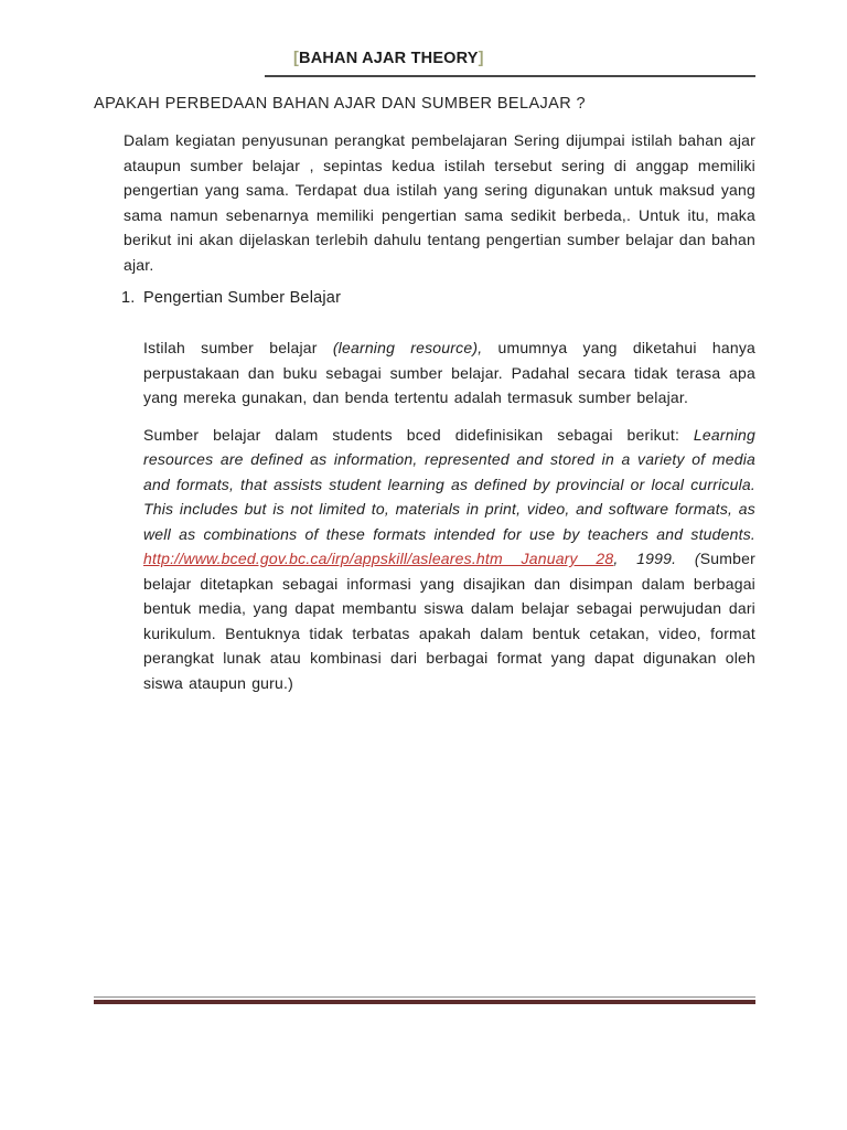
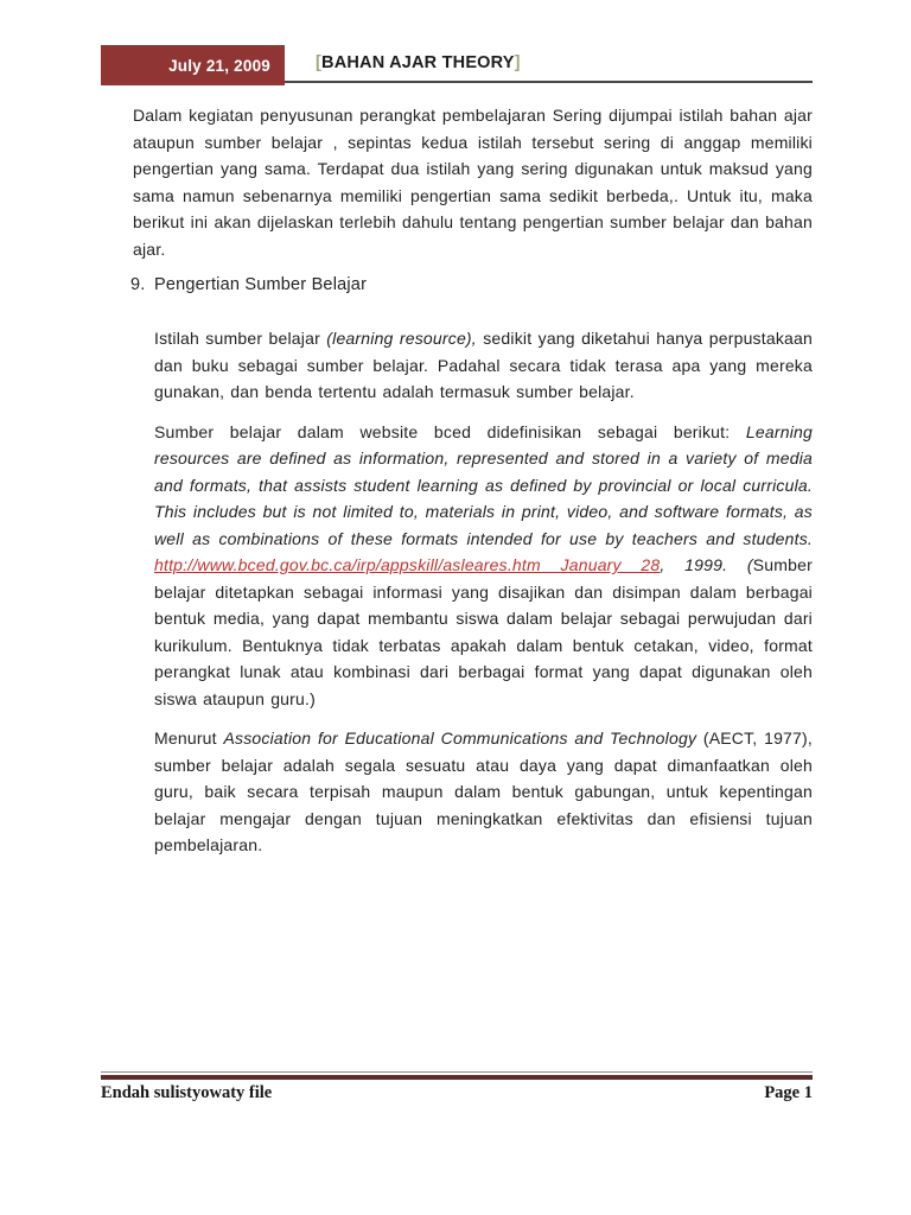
+ July 21, 2009
  [BAHAN AJAR THEORY]
- APAKAH PERBEDAAN BAHAN AJAR DAN SUMBER BELAJAR ?
  Dalam kegiatan penyusunan perangkat pembelajaran Sering dijumpai istilah bahan ajar ataupun sumber belajar , sepintas kedua istilah tersebut sering di anggap memiliki pengertian yang sama. Terdapat dua istilah yang sering digunakan untuk maksud yang sama namun sebenarnya memiliki pengertian sama sedikit berbeda,. Untuk itu, maka berikut ini akan dijelaskan terlebih dahulu tentang pengertian sumber belajar dan bahan ajar.
- 1. Pengertian Sumber Belajar
+ 9. Pengertian Sumber Belajar
- Istilah sumber belajar (learning resource), umumnya yang diketahui hanya perpustakaan dan buku sebagai sumber belajar. Padahal secara tidak terasa apa yang mereka gunakan, dan benda tertentu adalah termasuk sumber belajar.
+ Istilah sumber belajar (learning resource), sedikit yang diketahui hanya perpustakaan dan buku sebagai sumber belajar. Padahal secara tidak terasa apa yang mereka gunakan, dan benda tertentu adalah termasuk sumber belajar.
- Sumber belajar dalam students bced didefinisikan sebagai berikut: Learning resources are defined as information, represented and stored in a variety of media and formats, that assists student learning as defined by provincial or local curricula. This includes but is not limited to, materials in print, video, and software formats, as well as combinations of these formats intended for use by teachers and students. http://www.bced.gov.bc.ca/irp/appskill/asleares.htm January 28, 1999. (Sumber belajar ditetapkan sebagai informasi yang disajikan dan disimpan dalam berbagai bentuk media, yang dapat membantu siswa dalam belajar sebagai perwujudan dari kurikulum. Bentuknya tidak terbatas apakah dalam bentuk cetakan, video, format perangkat lunak atau kombinasi dari berbagai format yang dapat digunakan oleh siswa ataupun guru.)
+ Sumber belajar dalam website bced didefinisikan sebagai berikut: Learning resources are defined as information, represented and stored in a variety of media and formats, that assists student learning as defined by provincial or local curricula. This includes but is not limited to, materials in print, video, and software formats, as well as combinations of these formats intended for use by teachers and students. http://www.bced.gov.bc.ca/irp/appskill/asleares.htm January 28, 1999. (Sumber belajar ditetapkan sebagai informasi yang disajikan dan disimpan dalam berbagai bentuk media, yang dapat membantu siswa dalam belajar sebagai perwujudan dari kurikulum. Bentuknya tidak terbatas apakah dalam bentuk cetakan, video, format perangkat lunak atau kombinasi dari berbagai format yang dapat digunakan oleh siswa ataupun guru.)
+ Menurut Association for Educational Communications and Technology (AECT, 1977), sumber belajar adalah segala sesuatu atau daya yang dapat dimanfaatkan oleh guru, baik secara terpisah maupun dalam bentuk gabungan, untuk kepentingan belajar mengajar dengan tujuan meningkatkan efektivitas dan efisiensi tujuan pembelajaran.
+ Endah sulistyowaty file
+ Page 1
